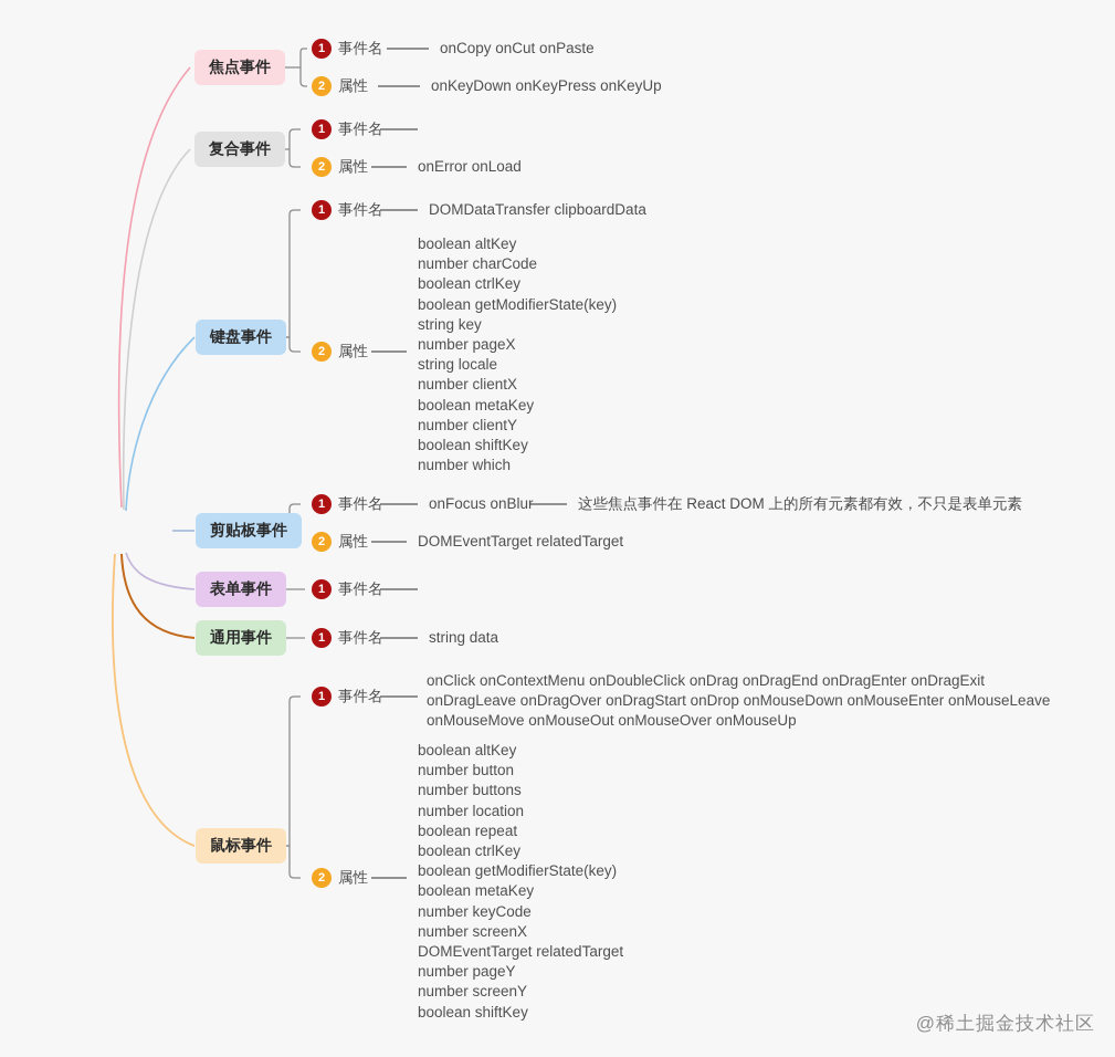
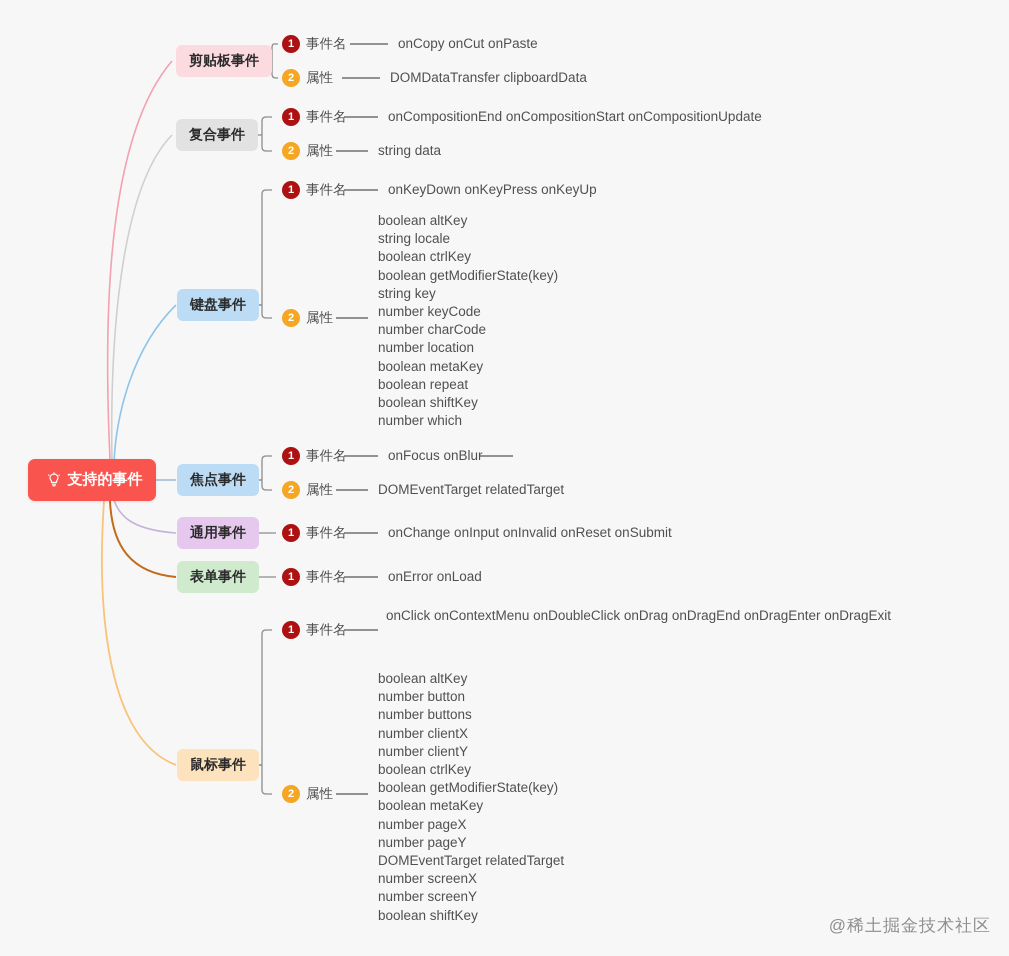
+ 支持的事件
- 焦点事件
+ 剪贴板事件
  1
  事件名
  onCopy onCut onPaste
  2
  属性
- onKeyDown onKeyPress onKeyUp
+ DOMDataTransfer clipboardData
  复合事件
  1
  事件名
+ onCompositionEnd onCompositionStart onCompositionUpdate
  2
  属性
- onError onLoad
+ string data
  键盘事件
  1
  事件名
- DOMDataTransfer clipboardData
+ onKeyDown onKeyPress onKeyUp
  2
  属性
  boolean altKey
- number charCode
+ string locale
  boolean ctrlKey
  boolean getModifierState(key)
  string key
- number pageX
+ number keyCode
- string locale
+ number charCode
- number clientX
+ number location
  boolean metaKey
- number clientY
+ boolean repeat
  boolean shiftKey
  number which
- 剪贴板事件
+ 焦点事件
  1
  事件名
  onFocus onBlur
- 这些焦点事件在 React DOM 上的所有元素都有效，不只是表单元素
  2
  属性
  DOMEventTarget relatedTarget
- 表单事件
+ 通用事件
  1
  事件名
+ onChange onInput onInvalid onReset onSubmit
- 通用事件
+ 表单事件
  1
  事件名
- string data
+ onError onLoad
  鼠标事件
  1
  事件名
  onClick onContextMenu onDoubleClick onDrag onDragEnd onDragEnter onDragExit
- onDragLeave onDragOver onDragStart onDrop onMouseDown onMouseEnter onMouseLeave
- onMouseMove onMouseOut onMouseOver onMouseUp
  2
  属性
  boolean altKey
  number button
  number buttons
- number location
+ number clientX
- boolean repeat
+ number clientY
  boolean ctrlKey
  boolean getModifierState(key)
  boolean metaKey
- number keyCode
+ number pageX
- number screenX
+ number pageY
  DOMEventTarget relatedTarget
- number pageY
+ number screenX
  number screenY
  boolean shiftKey
  @稀土掘金技术社区
